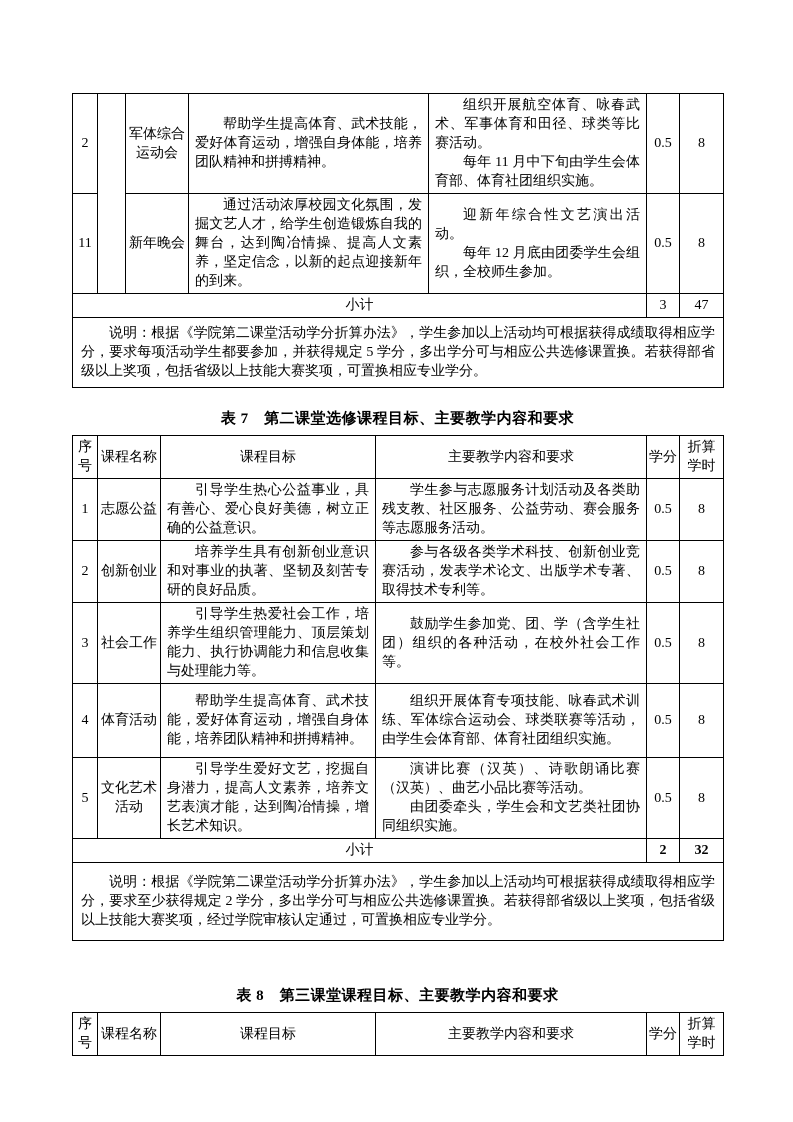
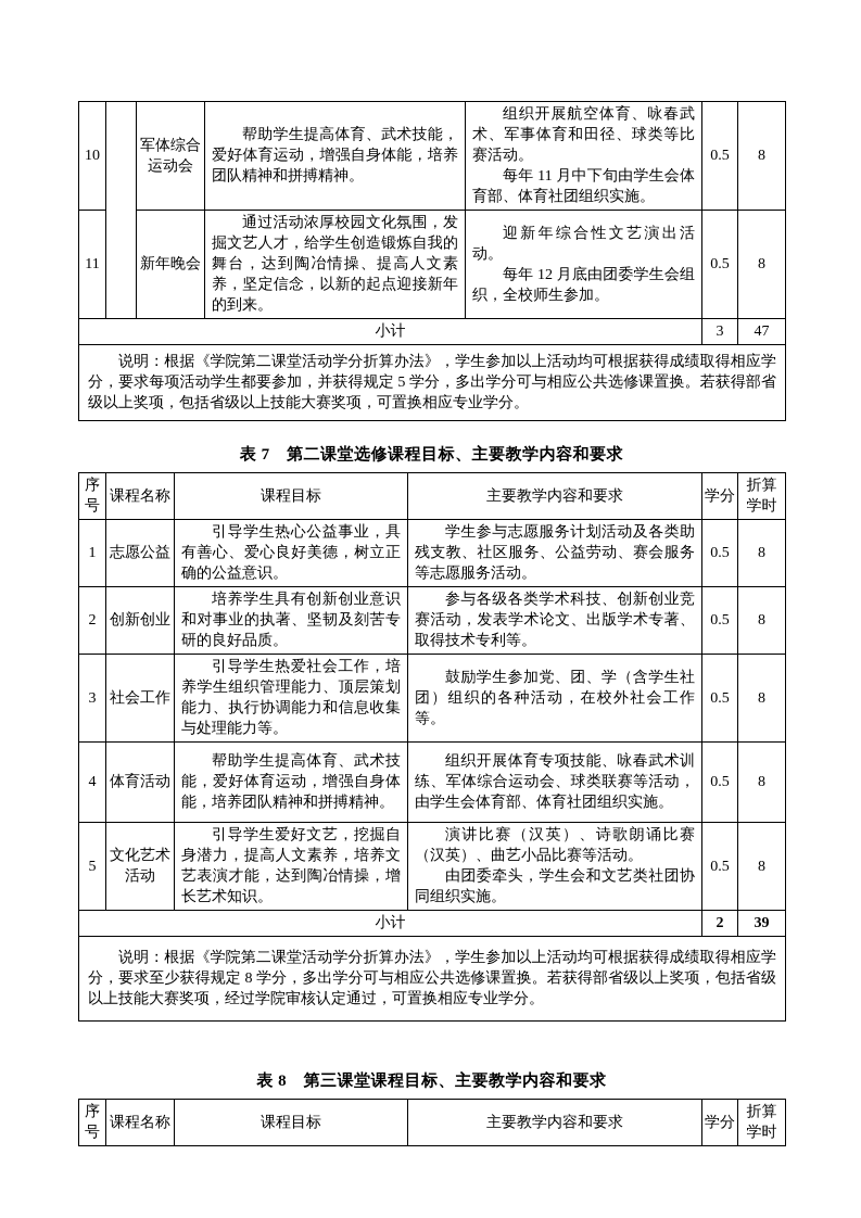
- 2		军体综合运动会	帮助学生提高体育、武术技能，爱好体育运动，增强自身体能，培养团队精神和拼搏精神。	组织开展航空体育、咏春武术、军事体育和田径、球类等比赛活动。每年 11 月中下旬由学生会体育部、体育社团组织实施。	0.5	8
+ 10		军体综合运动会	帮助学生提高体育、武术技能，爱好体育运动，增强自身体能，培养团队精神和拼搏精神。	组织开展航空体育、咏春武术、军事体育和田径、球类等比赛活动。每年 11 月中下旬由学生会体育部、体育社团组织实施。	0.5	8
  11	新年晚会	通过活动浓厚校园文化氛围，发掘文艺人才，给学生创造锻炼自我的舞台，达到陶冶情操、提高人文素养，坚定信念，以新的起点迎接新年的到来。	迎新年综合性文艺演出活动。每年 12 月底由团委学生会组织，全校师生参加。	0.5	8
  小计	3	47
  说明：根据《学院第二课堂活动学分折算办法》，学生参加以上活动均可根据获得成绩取得相应学分，要求每项活动学生都要参加，并获得规定 5 学分，多出学分可与相应公共选修课置换。若获得部省级以上奖项，包括省级以上技能大赛奖项，可置换相应专业学分。
  表 7 第二课堂选修课程目标、主要教学内容和要求
  序号	课程名称	课程目标	主要教学内容和要求	学分	折算学时
  1	志愿公益	引导学生热心公益事业，具有善心、爱心良好美德，树立正确的公益意识。	学生参与志愿服务计划活动及各类助残支教、社区服务、公益劳动、赛会服务等志愿服务活动。	0.5	8
  2	创新创业	培养学生具有创新创业意识和对事业的执著、坚韧及刻苦专研的良好品质。	参与各级各类学术科技、创新创业竞赛活动，发表学术论文、出版学术专著、取得技术专利等。	0.5	8
  3	社会工作	引导学生热爱社会工作，培养学生组织管理能力、顶层策划能力、执行协调能力和信息收集与处理能力等。	鼓励学生参加党、团、学（含学生社团）组织的各种活动，在校外社会工作等。	0.5	8
  4	体育活动	帮助学生提高体育、武术技能，爱好体育运动，增强自身体能，培养团队精神和拼搏精神。	组织开展体育专项技能、咏春武术训练、军体综合运动会、球类联赛等活动，由学生会体育部、体育社团组织实施。	0.5	8
  5	文化艺术活动	引导学生爱好文艺，挖掘自身潜力，提高人文素养，培养文艺表演才能，达到陶冶情操，增长艺术知识。	演讲比赛（汉英）、诗歌朗诵比赛（汉英）、曲艺小品比赛等活动。由团委牵头，学生会和文艺类社团协同组织实施。	0.5	8
- 小计	2	32
+ 小计	2	39
- 说明：根据《学院第二课堂活动学分折算办法》，学生参加以上活动均可根据获得成绩取得相应学分，要求至少获得规定 2 学分，多出学分可与相应公共选修课置换。若获得部省级以上奖项，包括省级以上技能大赛奖项，经过学院审核认定通过，可置换相应专业学分。
+ 说明：根据《学院第二课堂活动学分折算办法》，学生参加以上活动均可根据获得成绩取得相应学分，要求至少获得规定 8 学分，多出学分可与相应公共选修课置换。若获得部省级以上奖项，包括省级以上技能大赛奖项，经过学院审核认定通过，可置换相应专业学分。
  表 8 第三课堂课程目标、主要教学内容和要求
  序号	课程名称	课程目标	主要教学内容和要求	学分	折算学时
